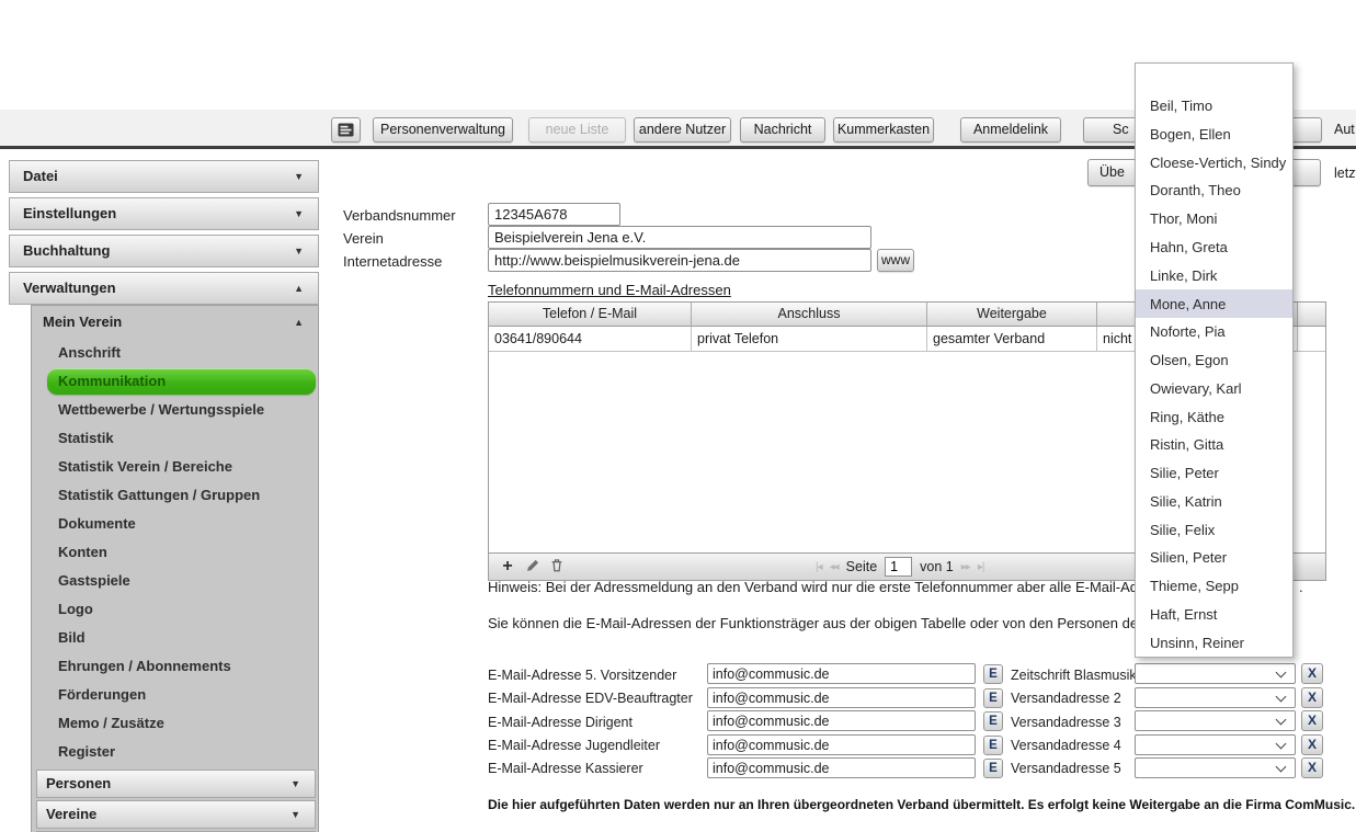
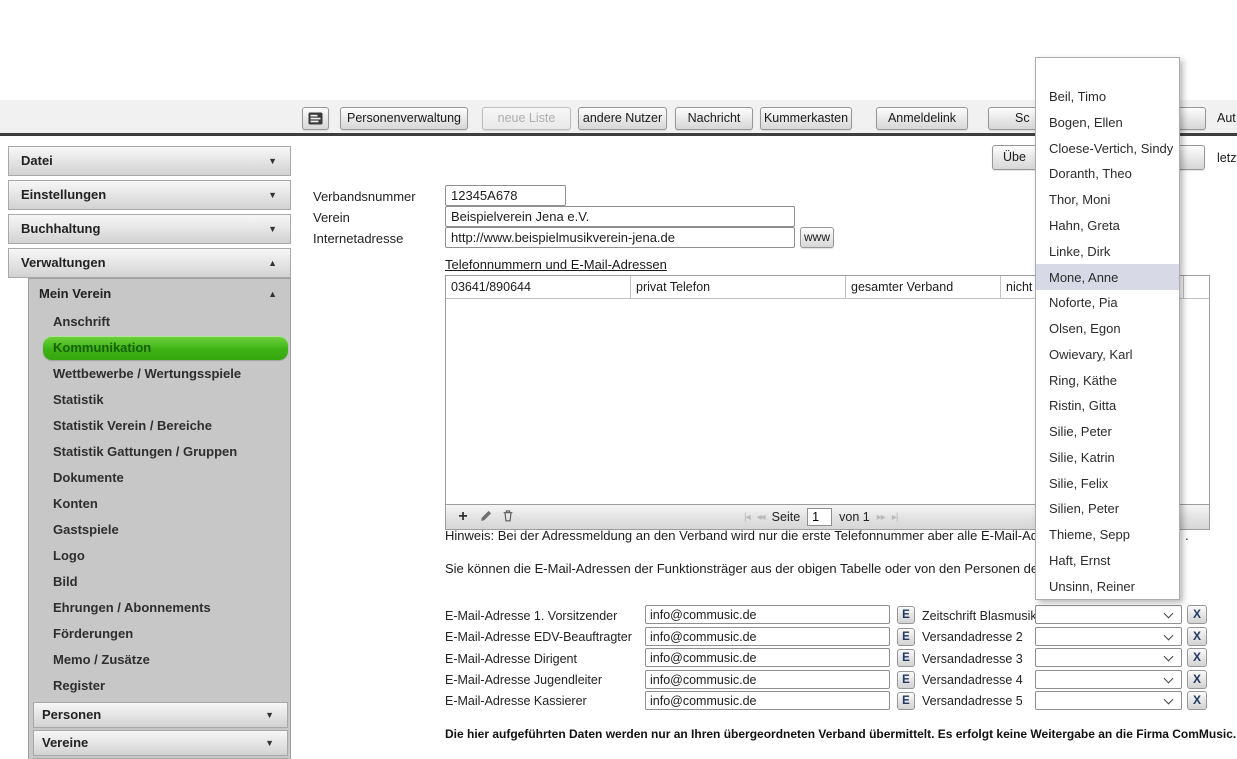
  Personenverwaltung
  neue Liste
  andere Nutzer
  Nachricht
  Kummerkasten
  Anmeldelink
  Sc
  Aut
  Übe
  letz
  Datei
  ▼
  Einstellungen
  ▼
  Buchhaltung
  ▼
  Verwaltungen
  ▲
  Mein Verein
  ▲
  Anschrift
  Kommunikation
  Wettbewerbe / Wertungsspiele
  Statistik
  Statistik Verein / Bereiche
  Statistik Gattungen / Gruppen
  Dokumente
  Konten
  Gastspiele
  Logo
  Bild
  Ehrungen / Abonnements
  Förderungen
  Memo / Zusätze
  Register
  Personen
  ▼
  Vereine
  ▼
  Verbandsnummer
  12345A678
  Verein
  Beispielverein Jena e.V.
  Internetadresse
  http://www.beispielmusikverein-jena.de
  www
  Telefonnummern und E-Mail-Adressen
- Telefon / E-Mail
- Anschluss
- Weitergabe
  03641/890644
  privat Telefon
  gesamter Verband
  nicht
  +
  |◂
  ◂◂
  Seite
  1
  von 1
  ▸▸
  ▸|
  Hinweis: Bei der Adressmeldung an den Verband wird nur die erste Telefonnummer aber alle E-Mail-A
  .
  Sie können die E-Mail-Adressen der Funktionsträger aus der obigen Tabelle oder von den Personen d
- E-Mail-Adresse 5. Vorsitzender
+ E-Mail-Adresse 1. Vorsitzender
  info@commusic.de
  E
  Zeitschrift Blasmusik
  X
  E-Mail-Adresse EDV-Beauftragter
  info@commusic.de
  E
  Versandadresse 2
  X
  E-Mail-Adresse Dirigent
  info@commusic.de
  E
  Versandadresse 3
  X
  E-Mail-Adresse Jugendleiter
  info@commusic.de
  E
  Versandadresse 4
  X
  E-Mail-Adresse Kassierer
  info@commusic.de
  E
  Versandadresse 5
  X
  Die hier aufgeführten Daten werden nur an Ihren übergeordneten Verband übermittelt. Es erfolgt keine Weitergabe an die Firma ComMusic.
  Beil, Timo
  Bogen, Ellen
  Cloese-Vertich, Sindy
  Doranth, Theo
  Thor, Moni
  Hahn, Greta
  Linke, Dirk
  Mone, Anne
  Noforte, Pia
  Olsen, Egon
  Owievary, Karl
  Ring, Käthe
  Ristin, Gitta
  Silie, Peter
  Silie, Katrin
  Silie, Felix
  Silien, Peter
  Thieme, Sepp
  Haft, Ernst
  Unsinn, Reiner
